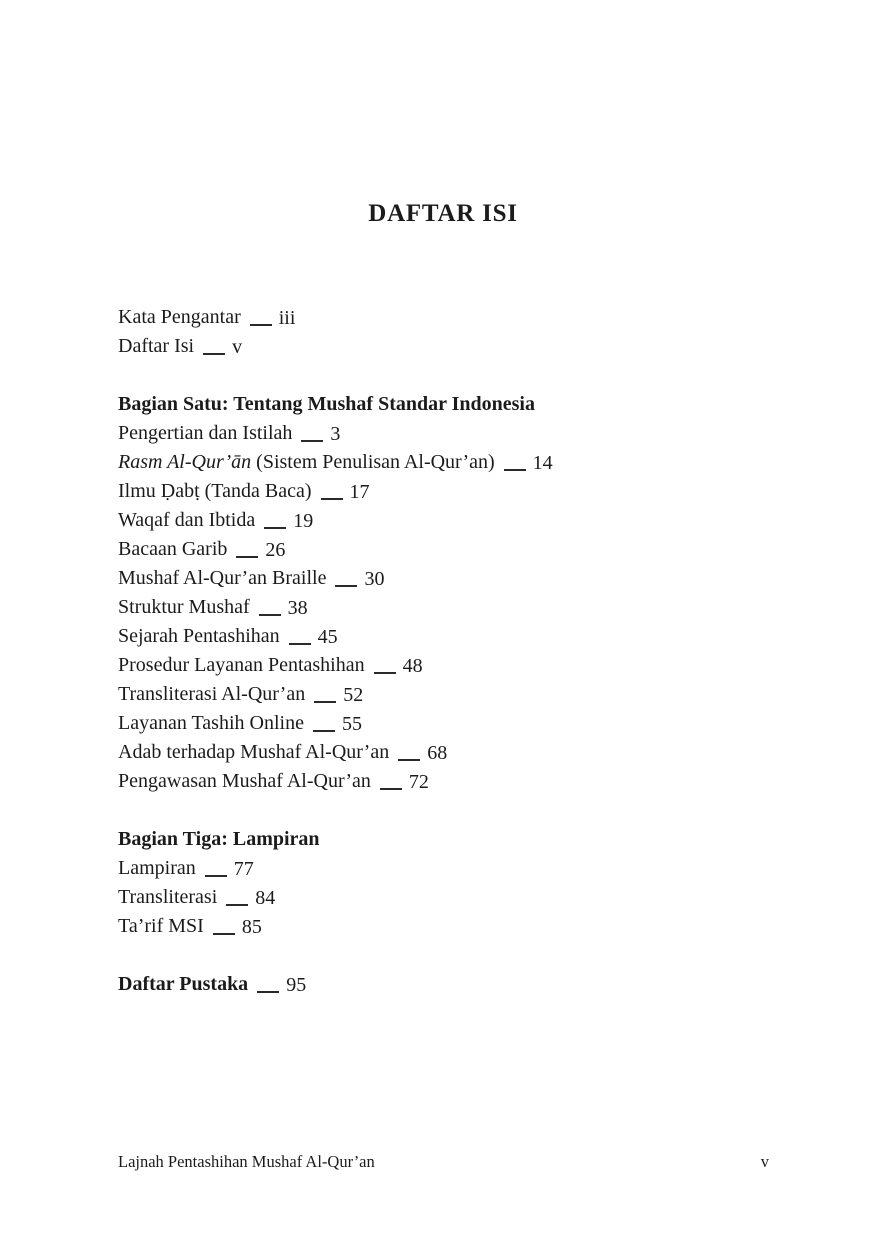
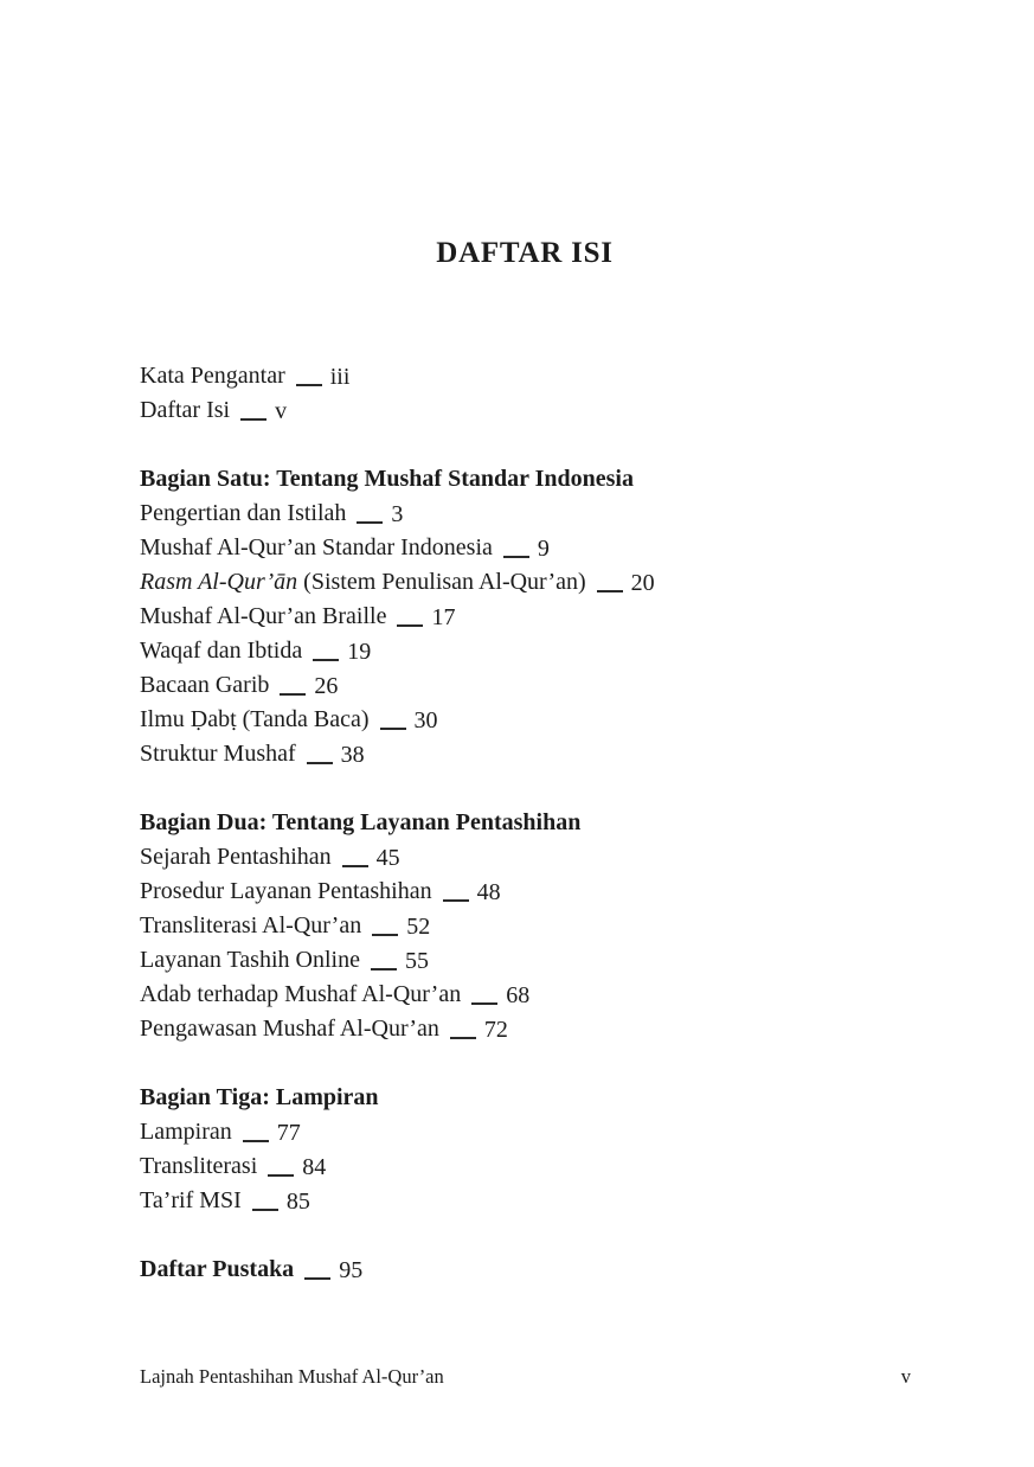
  DAFTAR ISI
  Kata Pengantar iii
  Daftar Isi v
  Bagian Satu: Tentang Mushaf Standar Indonesia
  Pengertian dan Istilah 3
+ Mushaf Al-Qur’an Standar Indonesia 9
- Rasm Al-Qur’ān (Sistem Penulisan Al-Qur’an) 14
+ Rasm Al-Qur’ān (Sistem Penulisan Al-Qur’an) 20
- Ilmu Ḍabṭ (Tanda Baca) 17
+ Mushaf Al-Qur’an Braille 17
  Waqaf dan Ibtida 19
  Bacaan Garib 26
- Mushaf Al-Qur’an Braille 30
+ Ilmu Ḍabṭ (Tanda Baca) 30
  Struktur Mushaf 38
+ Bagian Dua: Tentang Layanan Pentashihan
  Sejarah Pentashihan 45
  Prosedur Layanan Pentashihan 48
  Transliterasi Al-Qur’an 52
  Layanan Tashih Online 55
  Adab terhadap Mushaf Al-Qur’an 68
  Pengawasan Mushaf Al-Qur’an 72
  Bagian Tiga: Lampiran
  Lampiran 77
  Transliterasi 84
  Ta’rif MSI 85
  Daftar Pustaka 95
  Lajnah Pentashihan Mushaf Al-Qur’an
  v
